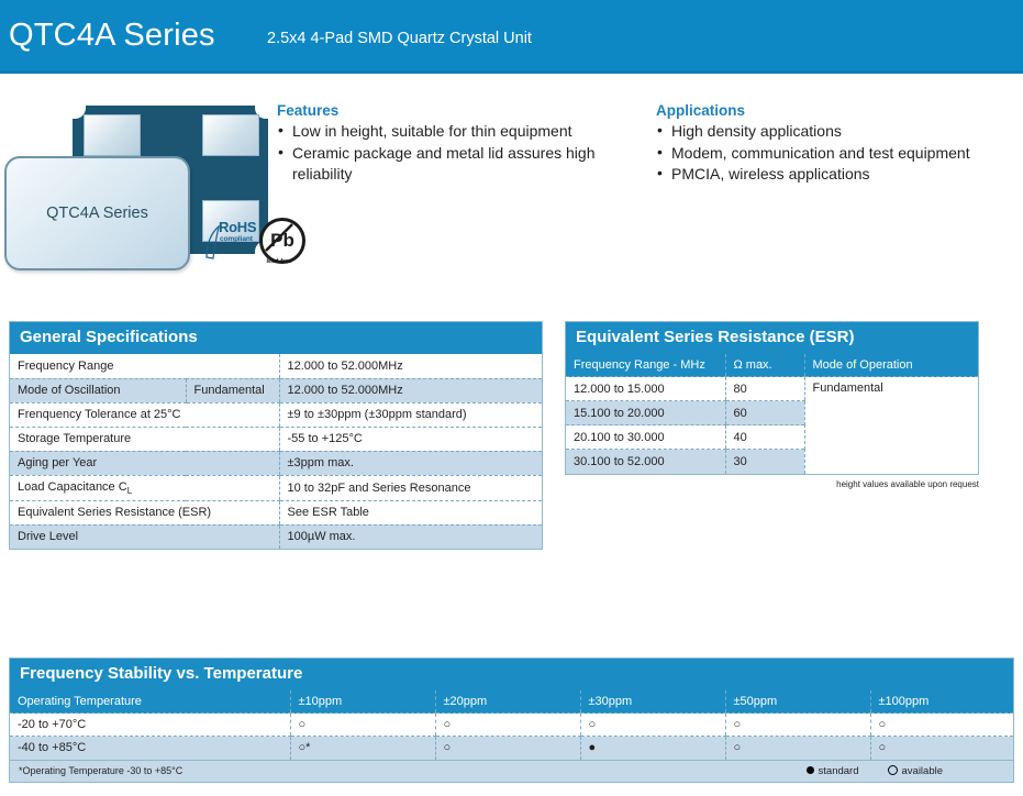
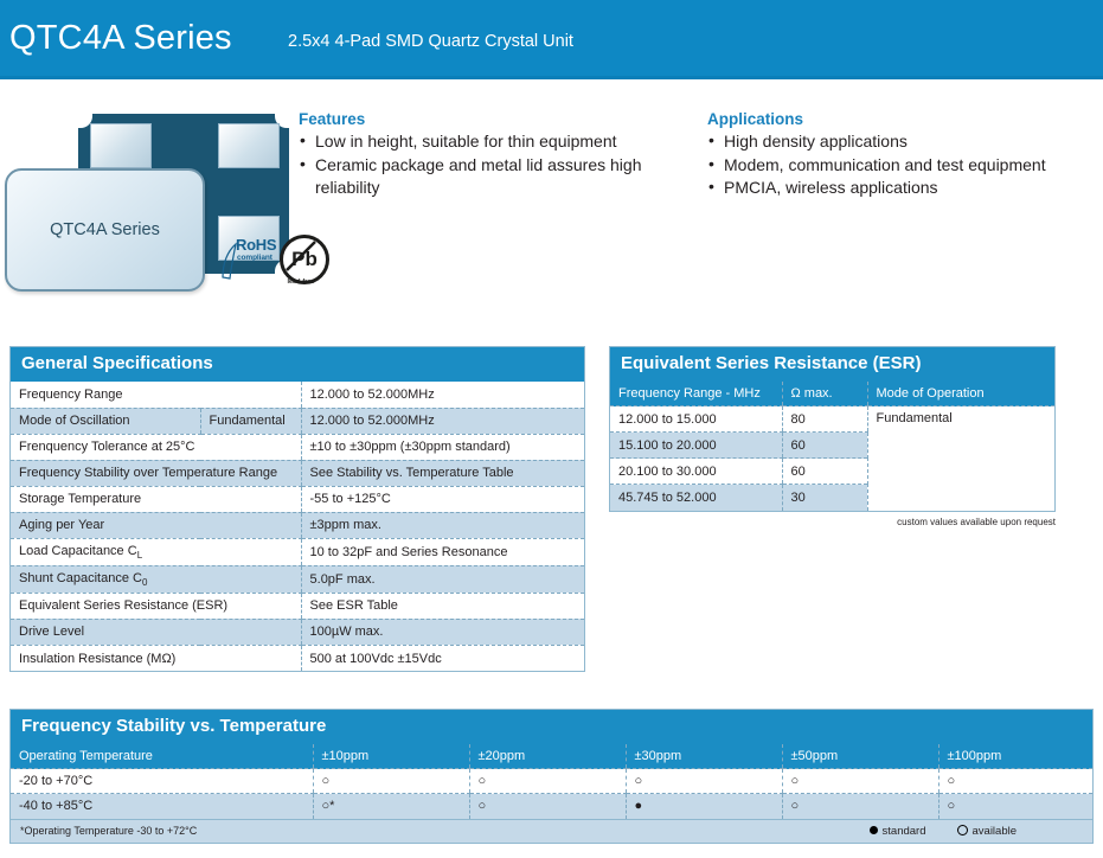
  QTC4A Series
  2.5x4 4-Pad SMD Quartz Crystal Unit
  QTC4A Series
  RoHS
  Features
  Low in height, suitable for thin equipment
  Ceramic package and metal lid assures high reliability
  Applications
  High density applications
  Modem, communication and test equipment
  PMCIA, wireless applications
  General Specifications
  Frequency Range	12.000 to 52.000MHz
  Mode of Oscillation	Fundamental	12.000 to 52.000MHz
- Frenquency Tolerance at 25°C	±9 to ±30ppm (±30ppm standard)
+ Frenquency Tolerance at 25°C	±10 to ±30ppm (±30ppm standard)
+ Frequency Stability over Temperature Range	See Stability vs. Temperature Table
  Storage Temperature	-55 to +125°C
  Aging per Year	±3ppm max.
  Load Capacitance CL	10 to 32pF and Series Resonance
+ Shunt Capacitance C0	5.0pF max.
  Equivalent Series Resistance (ESR)	See ESR Table
  Drive Level	100µW max.
+ Insulation Resistance (MΩ)	500 at 100Vdc ±15Vdc
  Equivalent Series Resistance (ESR)
  Frequency Range - MHz	Ω max.	Mode of Operation
  12.000 to 15.000	80	Fundamental
  15.100 to 20.000	60
- 20.100 to 30.000	40
+ 20.100 to 30.000	60
- 30.100 to 52.000	30
+ 45.745 to 52.000	30
- height values available upon request
+ custom values available upon request
  Frequency Stability vs. Temperature
  Operating Temperature	±10ppm	±20ppm	±30ppm	±50ppm	±100ppm
  -20 to +70°C	○	○	○	○	○
  -40 to +85°C	○*	○	●	○	○
- *Operating Temperature -30 to +85°C
+ *Operating Temperature -30 to +72°C
  standard
  available
